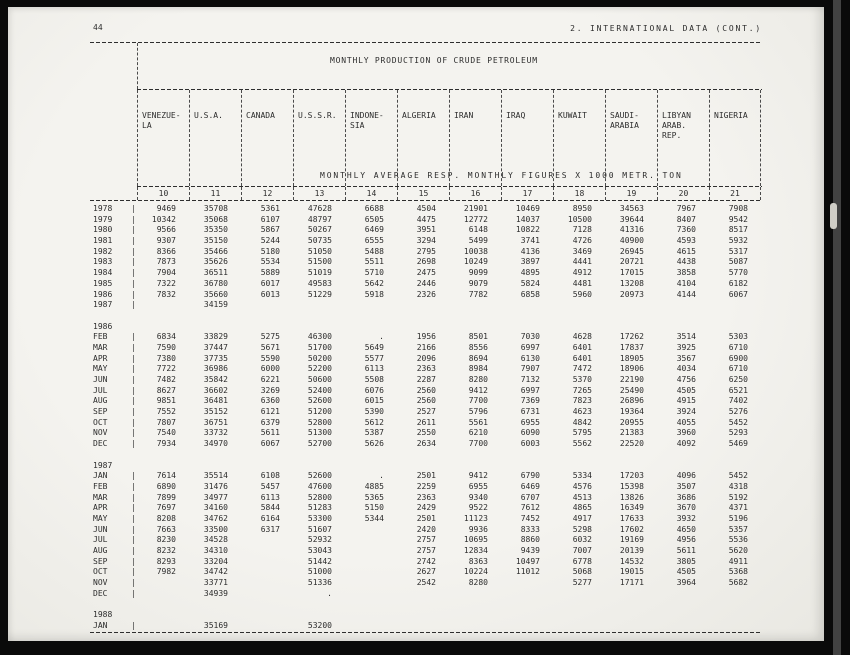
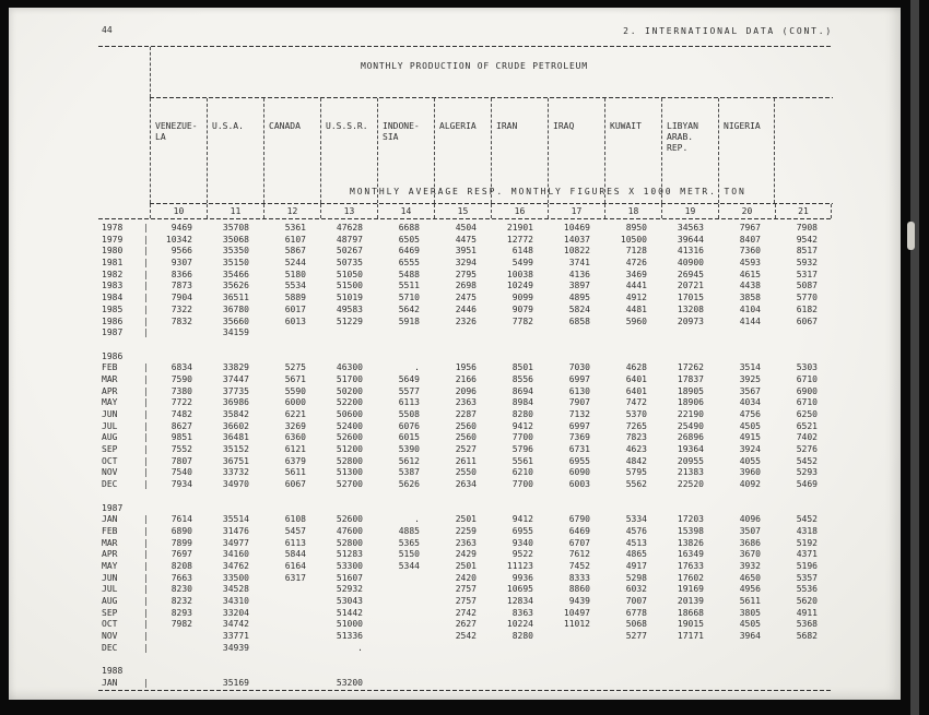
  44
  2. INTERNATIONAL DATA (CONT.)
  MONTHLY PRODUCTION OF CRUDE PETROLEUM
  MONTHLY AVERAGE RESP. MONTHLY FIGURES X 1000 METR. TON
  VENEZUE-
  LA
  U.S.A.
  CANADA
  U.S.S.R.
  INDONE-
  SIA
  ALGERIA
  IRAN
  IRAQ
  KUWAIT
- SAUDI-
- ARABIA
  LIBYAN
  ARAB.
  REP.
  NIGERIA
  10
  11
  12
  13
  14
  15
  16
  17
  18
  19
  20
  21
  1978
  |
  9469
  35708
  5361
  47628
  6688
  4504
  21901
  10469
  8950
  34563
  7967
  7908
  1979
  |
  10342
  35068
  6107
  48797
  6505
  4475
  12772
  14037
  10500
  39644
  8407
  9542
  1980
  |
  9566
  35350
  5867
  50267
  6469
  3951
  6148
  10822
  7128
  41316
  7360
  8517
  1981
  |
  9307
  35150
  5244
  50735
  6555
  3294
  5499
  3741
  4726
  40900
  4593
  5932
  1982
  |
  8366
  35466
  5180
  51050
  5488
  2795
  10038
  4136
  3469
  26945
  4615
  5317
  1983
  |
  7873
  35626
  5534
  51500
  5511
  2698
  10249
  3897
  4441
  20721
  4438
  5087
  1984
  |
  7904
  36511
  5889
  51019
  5710
  2475
  9099
  4895
  4912
  17015
  3858
  5770
  1985
  |
  7322
  36780
  6017
  49583
  5642
  2446
  9079
  5824
  4481
  13208
  4104
  6182
  1986
  |
  7832
  35660
  6013
  51229
  5918
  2326
  7782
  6858
  5960
  20973
  4144
  6067
  1987
  |
  34159
  1986
  FEB
  |
  6834
  33829
  5275
  46300
  .
  1956
  8501
  7030
  4628
  17262
  3514
  5303
  MAR
  |
  7590
  37447
  5671
  51700
  5649
  2166
  8556
  6997
  6401
  17837
  3925
  6710
  APR
  |
  7380
  37735
  5590
  50200
  5577
  2096
  8694
  6130
  6401
  18905
  3567
  6900
  MAY
  |
  7722
  36986
  6000
  52200
  6113
  2363
  8984
  7907
  7472
  18906
  4034
  6710
  JUN
  |
  7482
  35842
  6221
  50600
  5508
  2287
  8280
  7132
  5370
  22190
  4756
  6250
  JUL
  |
  8627
  36602
  3269
  52400
  6076
  2560
  9412
  6997
  7265
  25490
  4505
  6521
  AUG
  |
  9851
  36481
  6360
  52600
  6015
  2560
  7700
  7369
  7823
  26896
  4915
  7402
  SEP
  |
  7552
  35152
  6121
  51200
  5390
  2527
  5796
  6731
  4623
  19364
  3924
  5276
  OCT
  |
  7807
  36751
  6379
  52800
  5612
  2611
  5561
  6955
  4842
  20955
  4055
  5452
  NOV
  |
  7540
  33732
  5611
  51300
  5387
  2550
  6210
  6090
  5795
  21383
  3960
  5293
  DEC
  |
  7934
  34970
  6067
  52700
  5626
  2634
  7700
  6003
  5562
  22520
  4092
  5469
  1987
  JAN
  |
  7614
  35514
  6108
  52600
  .
  2501
  9412
  6790
  5334
  17203
  4096
  5452
  FEB
  |
  6890
  31476
  5457
  47600
  4885
  2259
  6955
  6469
  4576
  15398
  3507
  4318
  MAR
  |
  7899
  34977
  6113
  52800
  5365
  2363
  9340
  6707
  4513
  13826
  3686
  5192
  APR
  |
  7697
  34160
  5844
  51283
  5150
  2429
  9522
  7612
  4865
  16349
  3670
  4371
  MAY
  |
  8208
  34762
  6164
  53300
  5344
  2501
  11123
  7452
  4917
  17633
  3932
  5196
  JUN
  |
  7663
  33500
  6317
  51607
  2420
  9936
  8333
  5298
  17602
  4650
  5357
  JUL
  |
  8230
  34528
  52932
  2757
  10695
  8860
  6032
  19169
  4956
  5536
  AUG
  |
  8232
  34310
  53043
  2757
  12834
  9439
  7007
  20139
  5611
  5620
  SEP
  |
  8293
  33204
  51442
  2742
  8363
  10497
  6778
- 14532
+ 18668
  3805
  4911
  OCT
  |
  7982
  34742
  51000
  2627
  10224
  11012
  5068
  19015
  4505
  5368
  NOV
  |
  33771
  51336
  2542
  8280
  5277
  17171
  3964
  5682
  DEC
  |
  34939
  .
  1988
  JAN
  |
  35169
  53200
